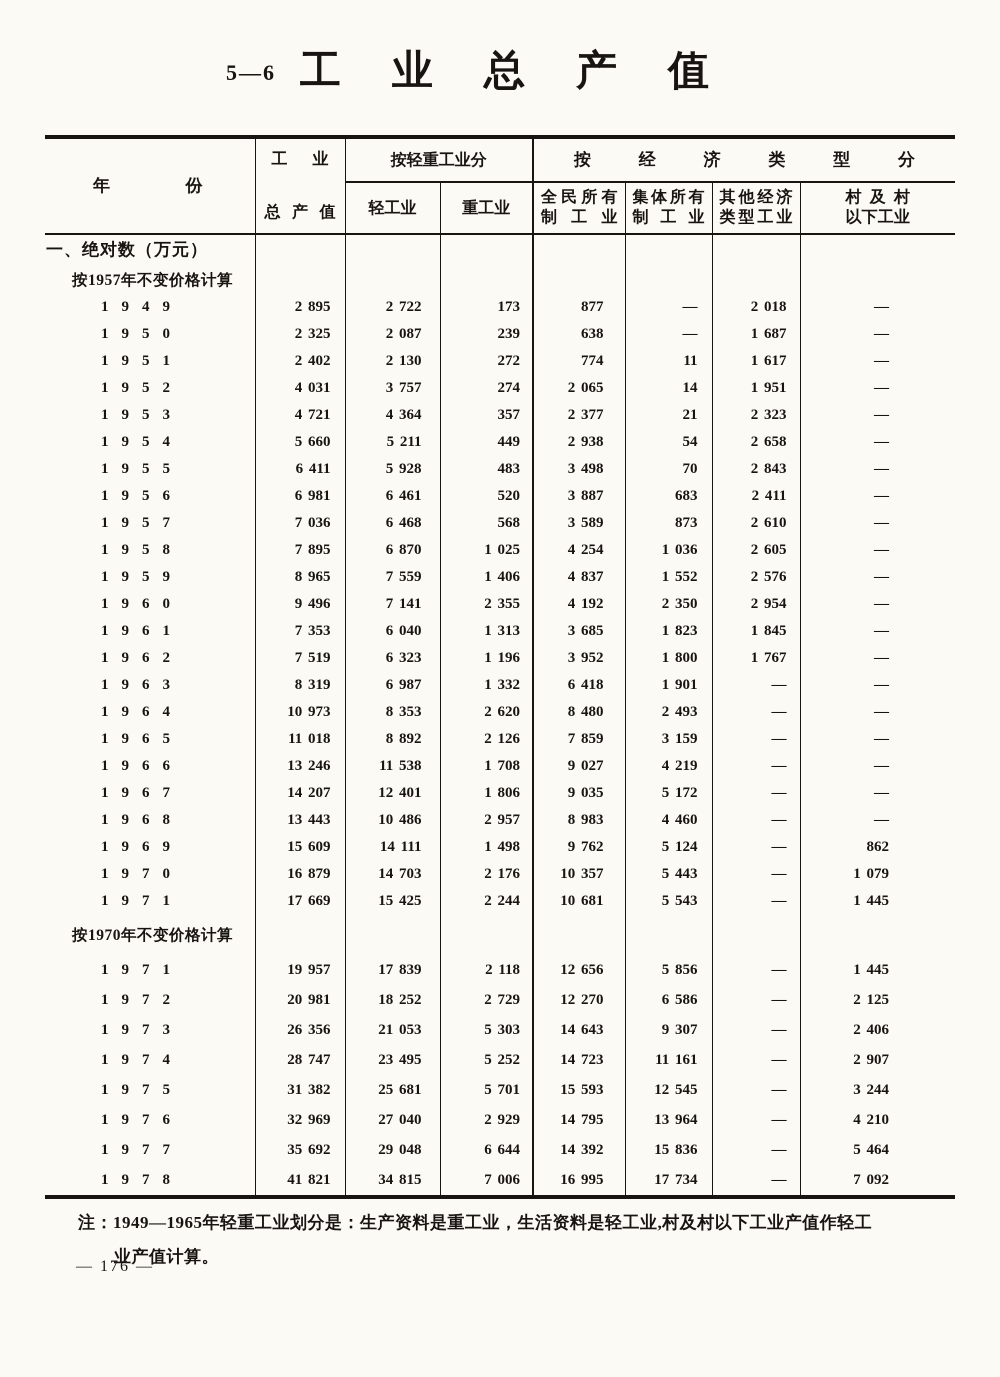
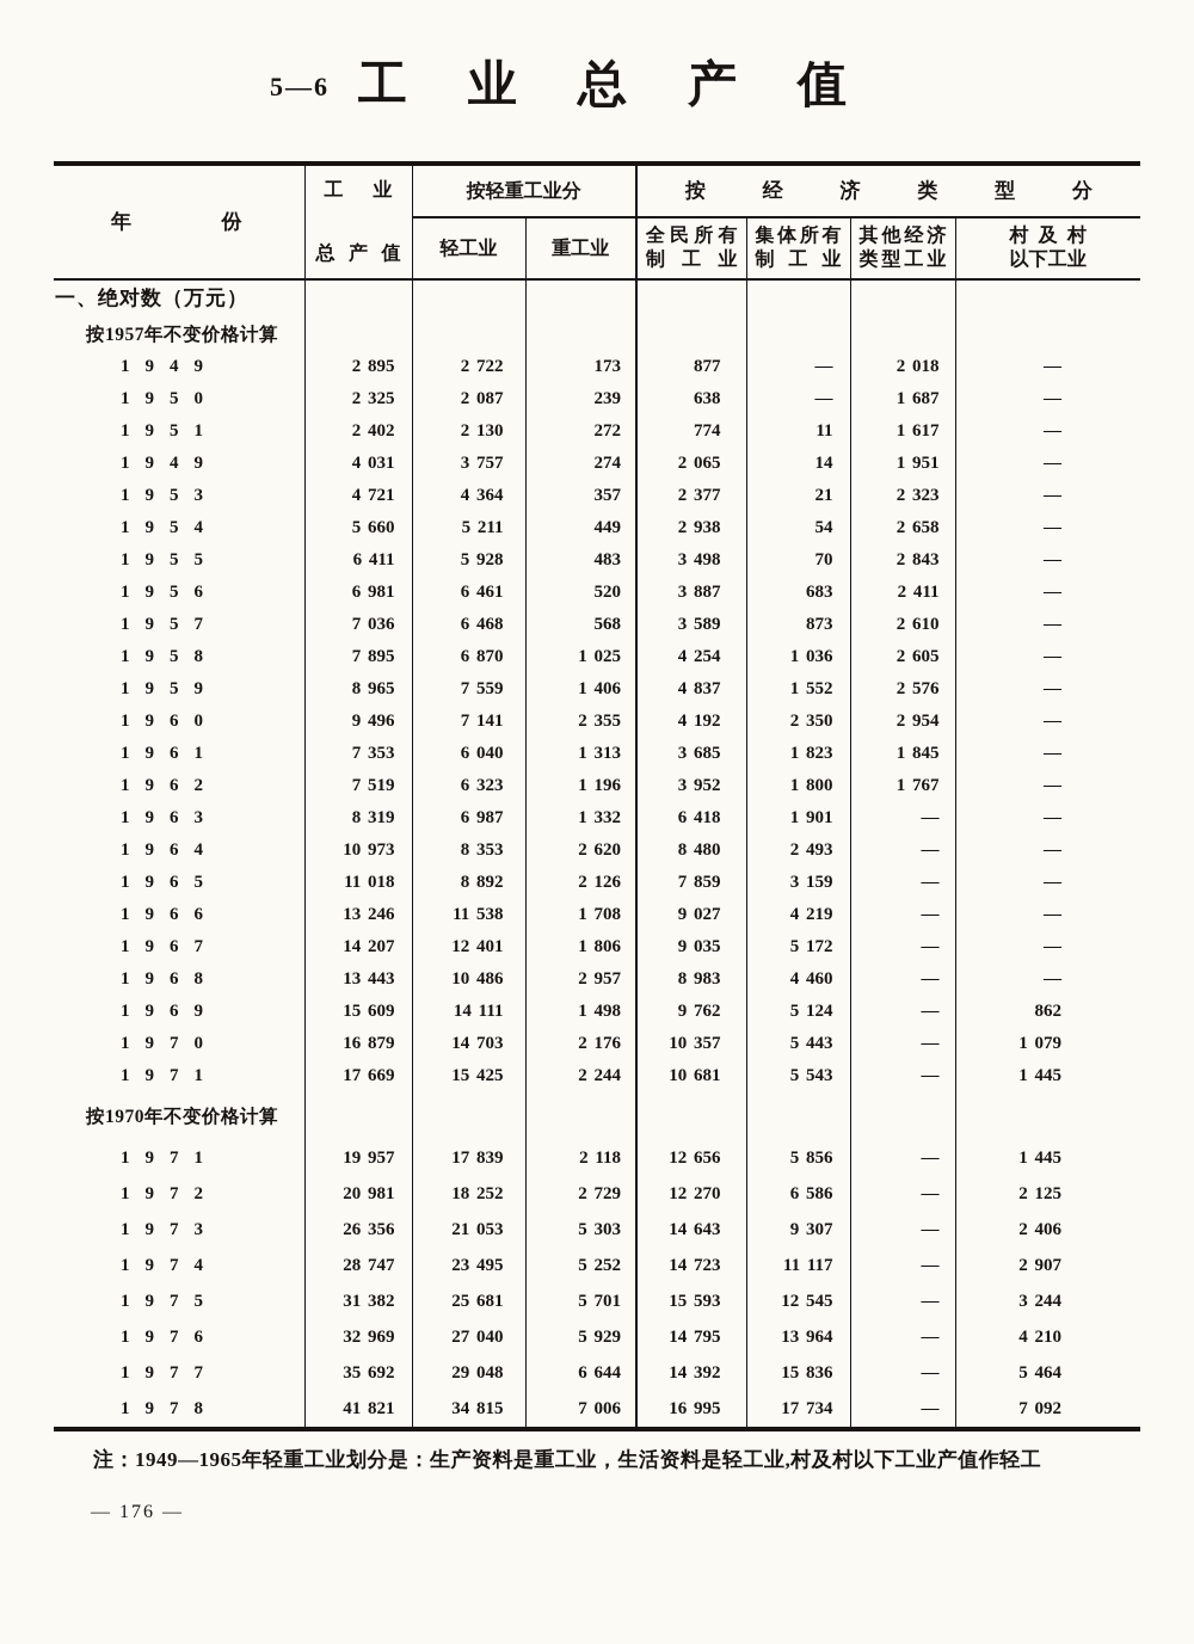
  5—6
  工业总产值
  年份	工业 总产值	按轻重工业分	按经济类型分
  轻工业	重工业	全民所有 制工业	集体所有 制工业	其他经济 类型工业	村及村 以下工业
  一、绝对数（万元）
  按1957年不变价格计算
  1949	2 895	2 722	173	877	—	2 018	—
  1950	2 325	2 087	239	638	—	1 687	—
  1951	2 402	2 130	272	774	11	1 617	—
- 1952	4 031	3 757	274	2 065	14	1 951	—
+ 1949	4 031	3 757	274	2 065	14	1 951	—
  1953	4 721	4 364	357	2 377	21	2 323	—
  1954	5 660	5 211	449	2 938	54	2 658	—
  1955	6 411	5 928	483	3 498	70	2 843	—
  1956	6 981	6 461	520	3 887	683	2 411	—
  1957	7 036	6 468	568	3 589	873	2 610	—
  1958	7 895	6 870	1 025	4 254	1 036	2 605	—
  1959	8 965	7 559	1 406	4 837	1 552	2 576	—
  1960	9 496	7 141	2 355	4 192	2 350	2 954	—
  1961	7 353	6 040	1 313	3 685	1 823	1 845	—
  1962	7 519	6 323	1 196	3 952	1 800	1 767	—
  1963	8 319	6 987	1 332	6 418	1 901	—	—
  1964	10 973	8 353	2 620	8 480	2 493	—	—
  1965	11 018	8 892	2 126	7 859	3 159	—	—
  1966	13 246	11 538	1 708	9 027	4 219	—	—
  1967	14 207	12 401	1 806	9 035	5 172	—	—
  1968	13 443	10 486	2 957	8 983	4 460	—	—
  1969	15 609	14 111	1 498	9 762	5 124	—	862
  1970	16 879	14 703	2 176	10 357	5 443	—	1 079
  1971	17 669	15 425	2 244	10 681	5 543	—	1 445
  按1970年不变价格计算
  1971	19 957	17 839	2 118	12 656	5 856	—	1 445
  1972	20 981	18 252	2 729	12 270	6 586	—	2 125
  1973	26 356	21 053	5 303	14 643	9 307	—	2 406
- 1974	28 747	23 495	5 252	14 723	11 161	—	2 907
+ 1974	28 747	23 495	5 252	14 723	11 117	—	2 907
  1975	31 382	25 681	5 701	15 593	12 545	—	3 244
- 1976	32 969	27 040	2 929	14 795	13 964	—	4 210
+ 1976	32 969	27 040	5 929	14 795	13 964	—	4 210
  1977	35 692	29 048	6 644	14 392	15 836	—	5 464
  1978	41 821	34 815	7 006	16 995	17 734	—	7 092
  注：1949—1965年轻重工业划分是：生产资料是重工业，生活资料是轻工业,村及村以下工业产值作轻工
- 业产值计算。
  — 176 —
